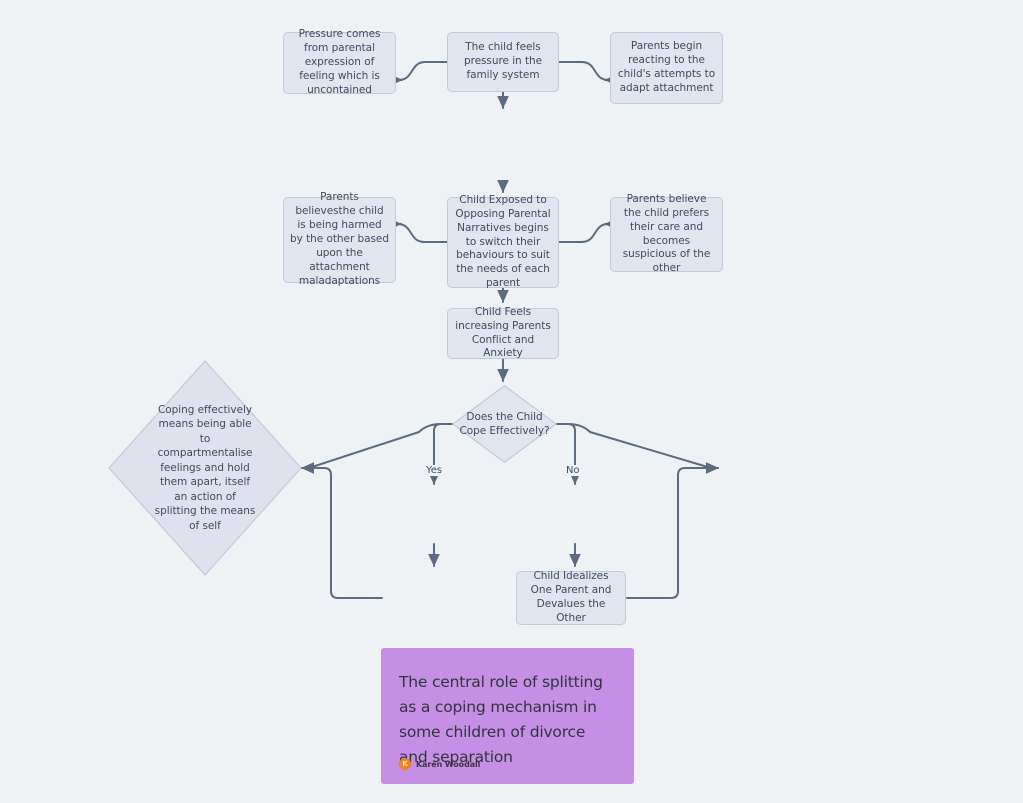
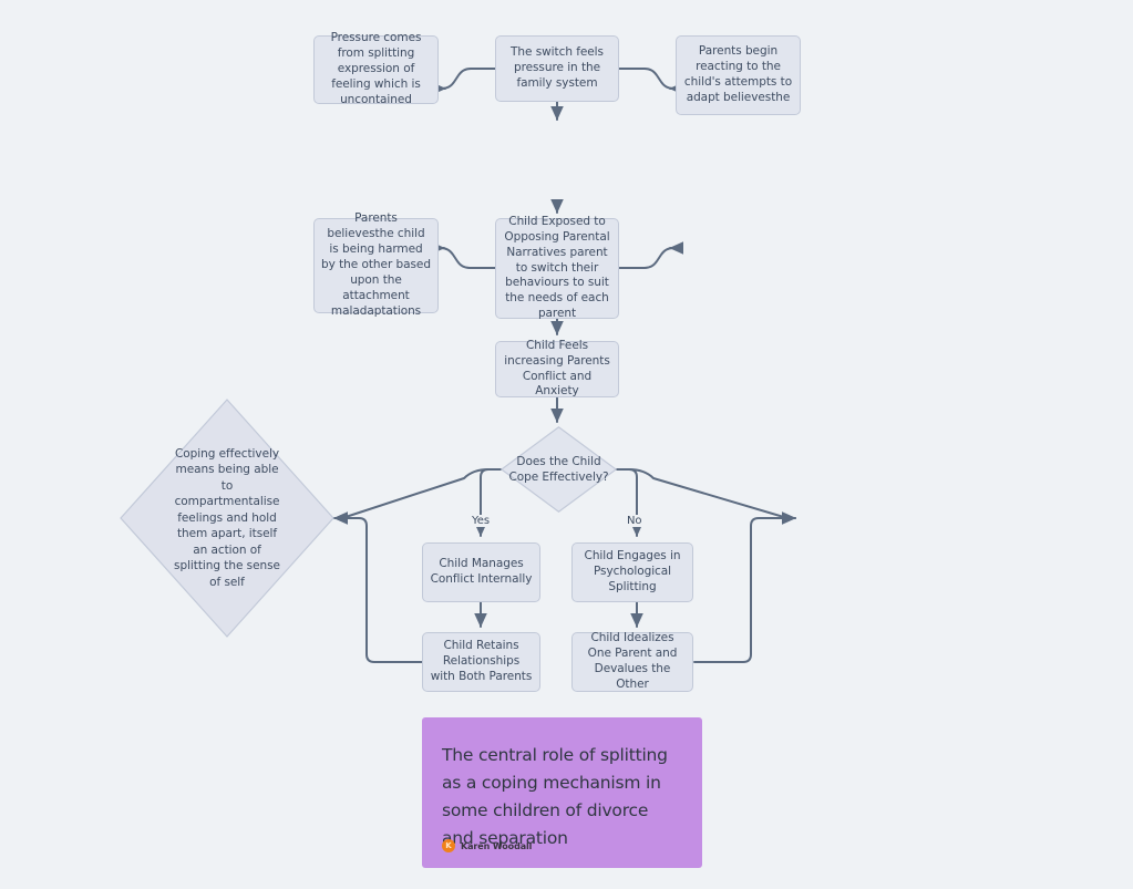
- Pressure comes from parental expression of feeling which is uncontained
+ Pressure comes from splitting expression of feeling which is uncontained
- The child feels pressure in the family system
+ The switch feels pressure in the family system
- Parents begin reacting to the child's attempts to adapt attachment
+ Parents begin reacting to the child's attempts to adapt believesthe
  Parents believesthe child is being harmed by the other based upon the attachment maladaptations
- Child Exposed to Opposing Parental Narratives begins to switch their behaviours to suit the needs of each parent
+ Child Exposed to Opposing Parental Narratives parent to switch their behaviours to suit the needs of each parent
- Parents believe the child prefers their care and becomes suspicious of the other
  Child Feels increasing Parents Conflict and Anxiety
  Does the Child Cope Effectively?
- Coping effectively means being able to compartmentalise feelings and hold them apart, itself an action of splitting the means of self
+ Coping effectively means being able to compartmentalise feelings and hold them apart, itself an action of splitting the sense of self
  Yes
  No
+ Child Manages Conflict Internally
+ Child Engages in Psychological Splitting
+ Child Retains Relationships with Both Parents
  Child Idealizes One Parent and Devalues the Other
  The central role of splitting as a coping mechanism in some children of divorce nd separation
  K
  Karen Woodall
